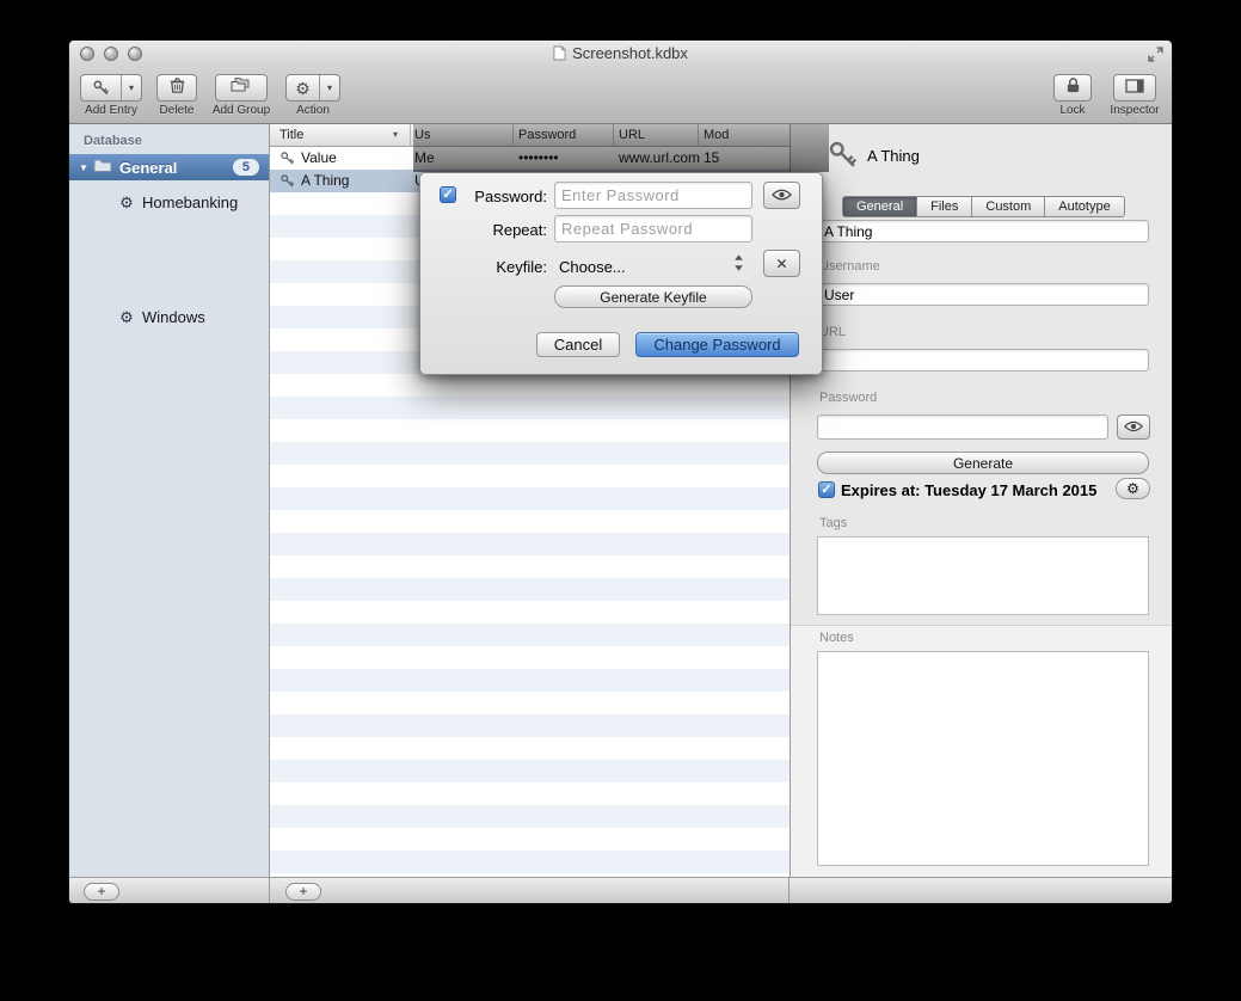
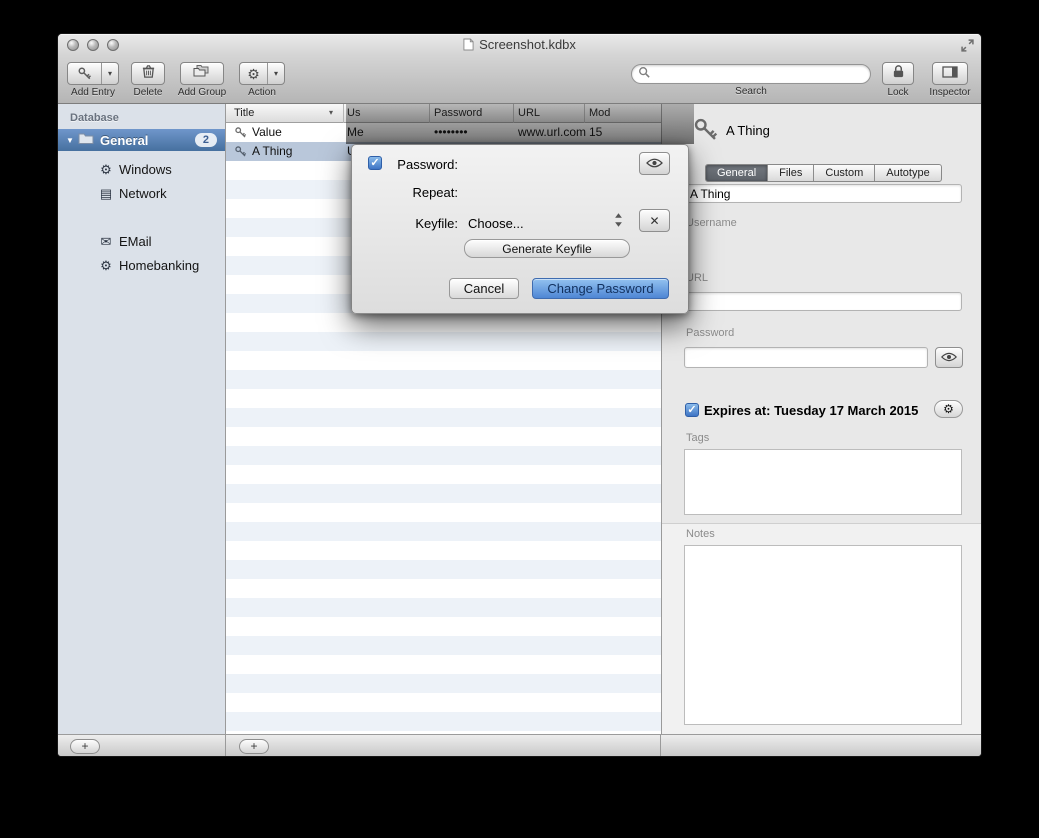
  Screenshot.kdbx
  ▾
  Add Entry
  Delete
  Add Group
  ⚙
  ▾
  Action
+ Search
  Lock
  Inspector
  Database
  ▼
  General
- 5
+ 2
  ⚙
- Homebanking
+ Windows
+ ▤
+ Network
+ ✉
+ EMail
  ⚙
- Windows
+ Homebanking
  Title
  ▾
  Value
  A Thing
  A Thing
  General
  Files
  Custom
  Autotype
  A Thing
  Username
- User
  URL
  Password
- Generate
  ✓
  Expires at: Tuesday 17 March 2015
  ⚙
  Tags
  Notes
  +
  +
  ✓
  Password:
- Enter Password
  Repeat:
- Repeat Password
  Keyfile:
  Choose...
  ✕
  Generate Keyfile
  Cancel
  Change Password
